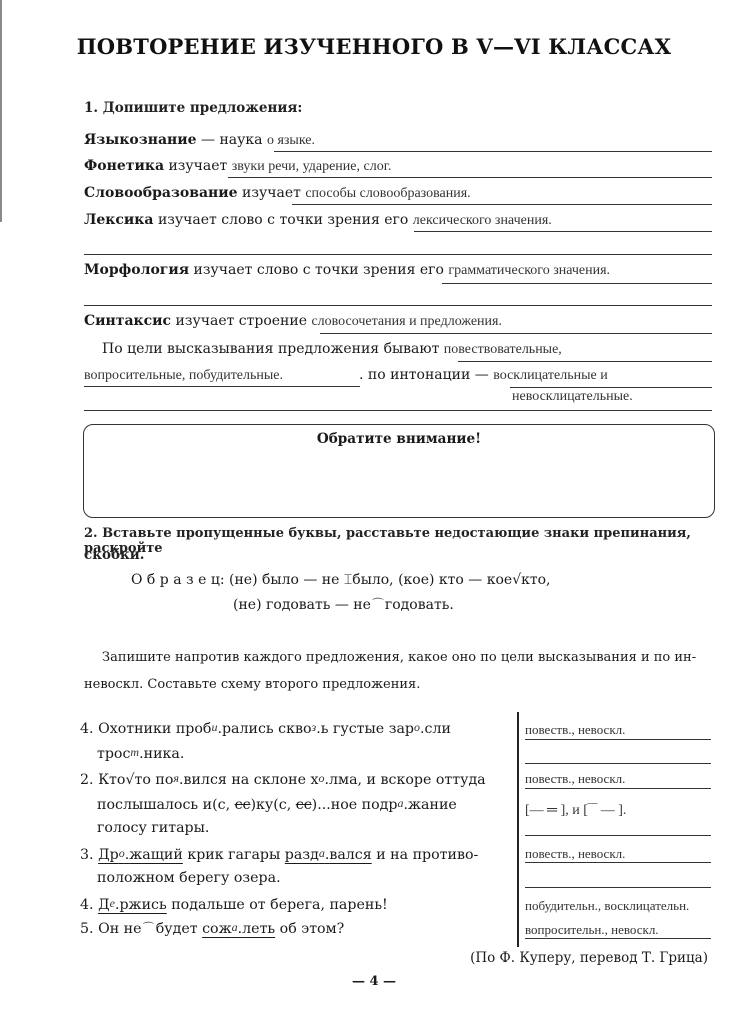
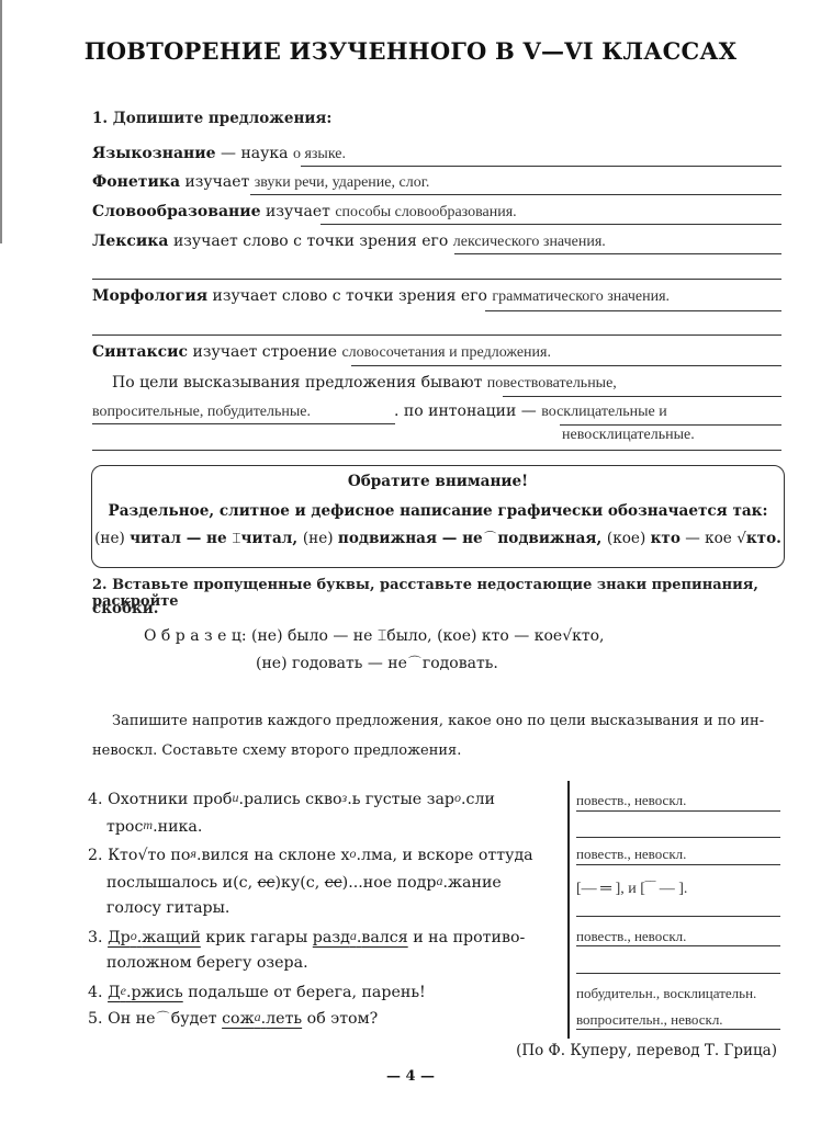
  ПОВТОРЕНИЕ ИЗУЧЕННОГО В V—VI КЛАССАХ
  1. Допишите предложения:
  Языкознание — наука о языке.
  Фонетика изучает звуки речи, ударение, слог.
  Словообразование изучает способы словообразования.
  Лексика изучает слово с точки зрения его лексического значения.
  Морфология изучает слово с точки зрения его грамматического значения.
  Синтаксис изучает строение словосочетания и предложения.
  По цели высказывания предложения бывают повествовательные,
  вопросительные, побудительные. . по интонации — восклицательные и
  невосклицательные.
  Обратите внимание!
+ Раздельное, слитное и дефисное написание графически обозначается так:
+ (не) читал — не ⌶читал, (не) подвижная — не⌒подвижная, (кое) кто — кое √кто.
  2. Вставьте пропущенные буквы, расставьте недостающие знаки препинания, раскройте
  скобки.
  О б р а з е ц: (не) было — не ⌶было, (кое) кто — кое√кто,
  (не) годовать — не⌒годовать.
  Запишите напротив каждого предложения, какое оно по цели высказывания и по ин-
  невоскл. Составьте схему второго предложения.
  4. Охотники проби.рались сквоз.ь густые заро.сли
  трост.ника.
  2. Кто√то поя.вился на склоне хо.лма, и вскоре оттуда
  послышалось и(с, сс)ку(с, сс)...ное подра.жание
  голосу гитары.
  3. Дро.жащий крик гагары разда.вался и на противо-
  положном берегу озера.
  4. Де.ржись подальше от берега, парень!
  5. Он не⌒будет сожа.леть об этом?
  повеств., невоскл.
  повеств., невоскл.
  [— ═ ], и [‾‾ — ].
  повеств., невоскл.
  побудительн., восклицательн.
  вопросительн., невоскл.
  (По Ф. Куперу, перевод Т. Грица)
  — 4 —
